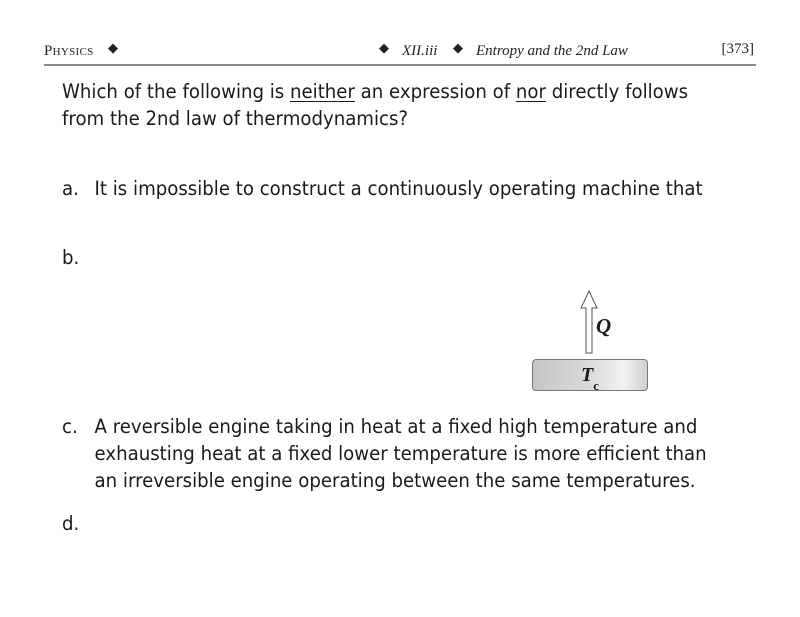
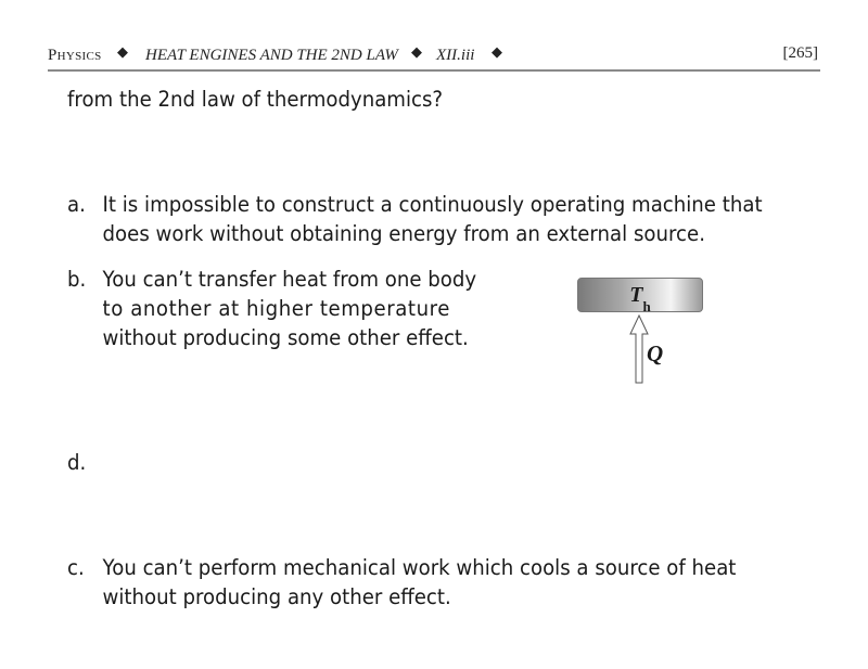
  Physics
  ◆
+ HEAT ENGINES AND THE 2ND LAW
  ◆
  XII.iii
  ◆
- Entropy and the 2nd Law
- [373]
+ [265]
- Which of the following is neither an expression of nor directly follows
  from the 2nd law of thermodynamics?
  a.
  It is impossible to construct a continuously operating machine that
+ does work without obtaining energy from an external source.
  b.
+ You can’t transfer heat from one body
+ to another at higher temperature
+ without producing some other effect.
+ Th
  Q
- Tc
- c.
+ d.
- A reversible engine taking in heat at a fixed high temperature and
- exhausting heat at a fixed lower temperature is more efficient than
- an irreversible engine operating between the same temperatures.
- d.
+ c.
+ You can’t perform mechanical work which cools a source of heat
+ without producing any other effect.
